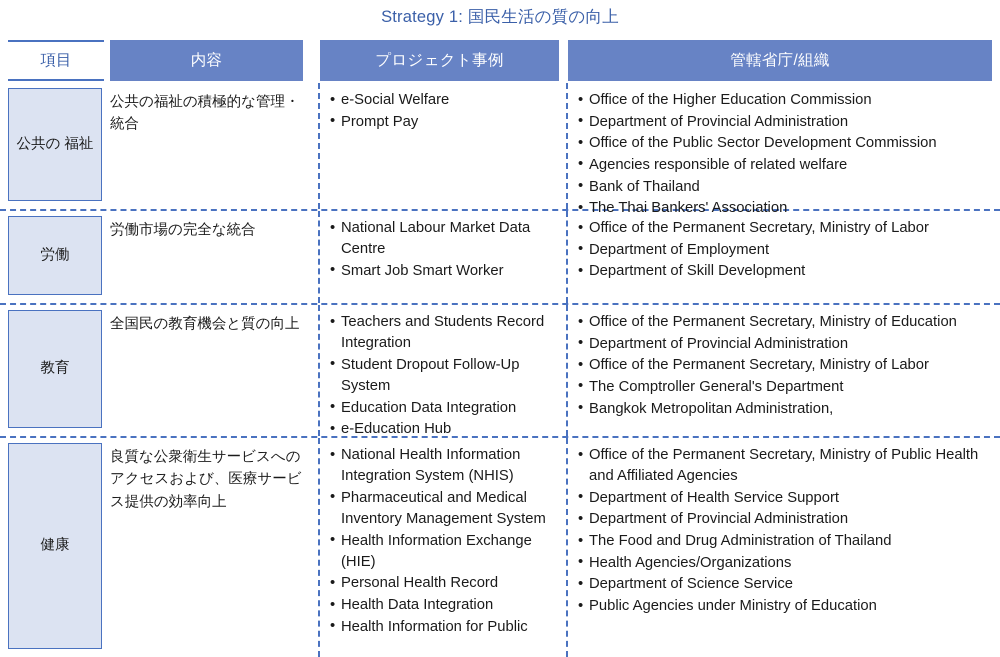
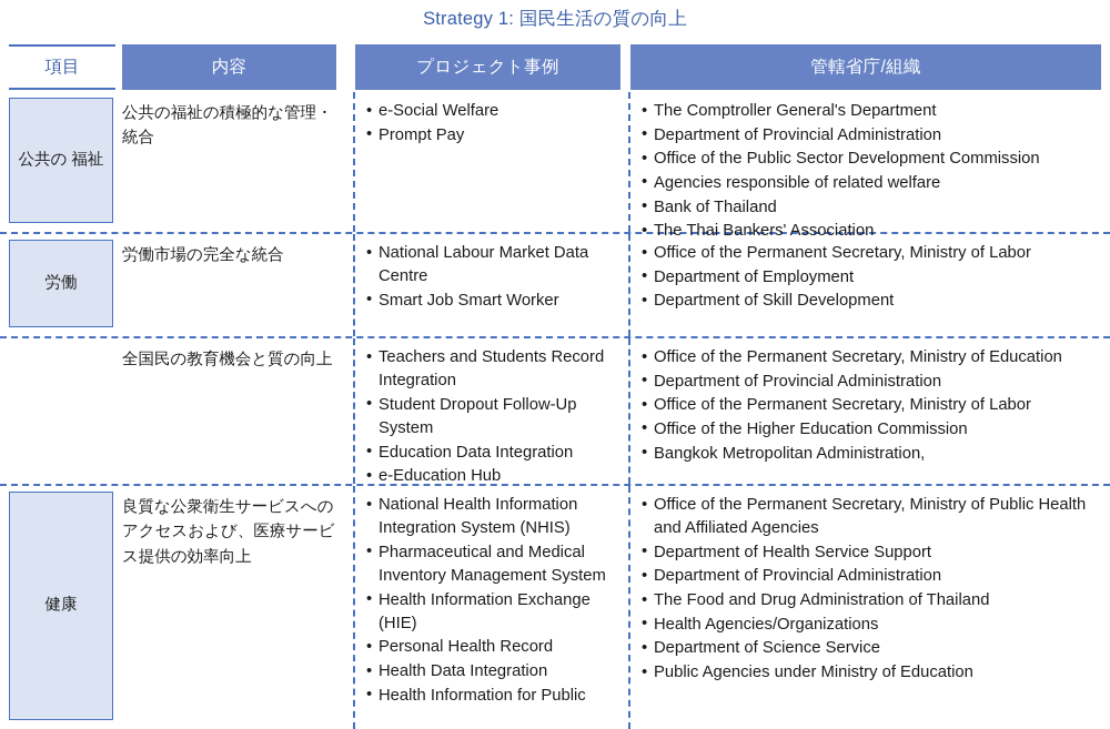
  Strategy 1: 国民生活の質の向上
  項目
  内容
  プロジェクト事例
  管轄省庁/組織
  公共の 福祉
  公共の福祉の積極的な管理・ 統合
  e-Social Welfare
  Prompt Pay
- Office of the Higher Education Commission
+ The Comptroller General's Department
  Department of Provincial Administration
  Office of the Public Sector Development Commission
  Agencies responsible of related welfare
  Bank of Thailand
  The Thai Bankers' Association
  労働
  労働市場の完全な統合
  National Labour Market Data Centre
  Smart Job Smart Worker
  Office of the Permanent Secretary, Ministry of Labor
  Department of Employment
  Department of Skill Development
- 教育
  全国民の教育機会と質の向上
  Teachers and Students Record Integration
  Student Dropout Follow-Up System
  Education Data Integration
  e-Education Hub
  Office of the Permanent Secretary, Ministry of Education
  Department of Provincial Administration
  Office of the Permanent Secretary, Ministry of Labor
- The Comptroller General's Department
+ Office of the Higher Education Commission
  Bangkok Metropolitan Administration,
  健康
  良質な公衆衛生サービスへのアクセスおよび、医療サービス提供の効率向上
  National Health Information Integration System (NHIS)
  Pharmaceutical and Medical Inventory Management System
  Health Information Exchange (HIE)
  Personal Health Record
  Health Data Integration
  Health Information for Public
  Office of the Permanent Secretary, Ministry of Public Health and Affiliated Agencies
  Department of Health Service Support
  Department of Provincial Administration
  The Food and Drug Administration of Thailand
  Health Agencies/Organizations
  Department of Science Service
  Public Agencies under Ministry of Education
